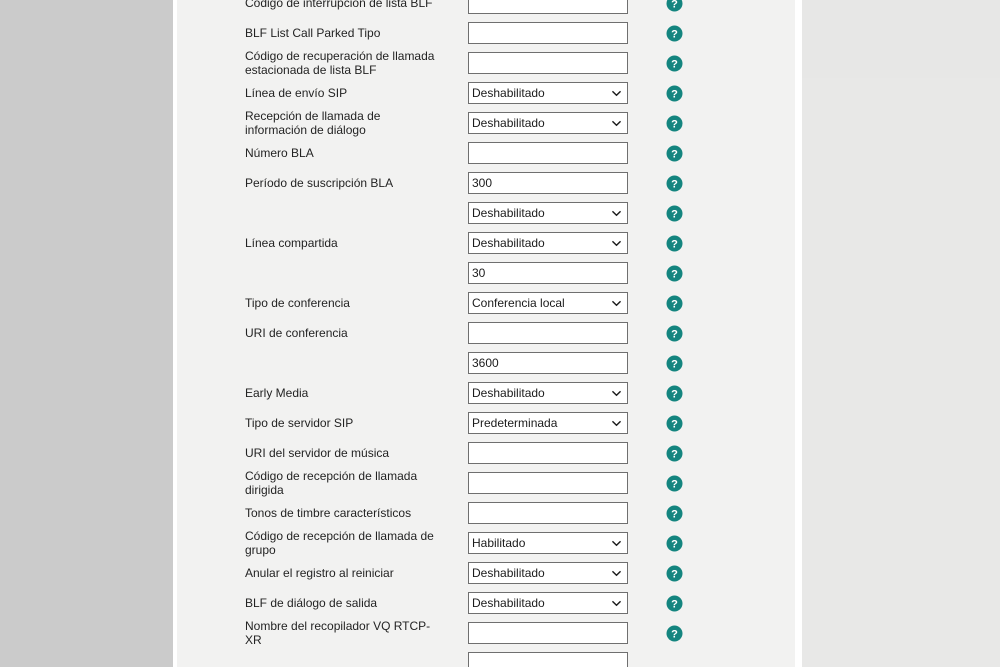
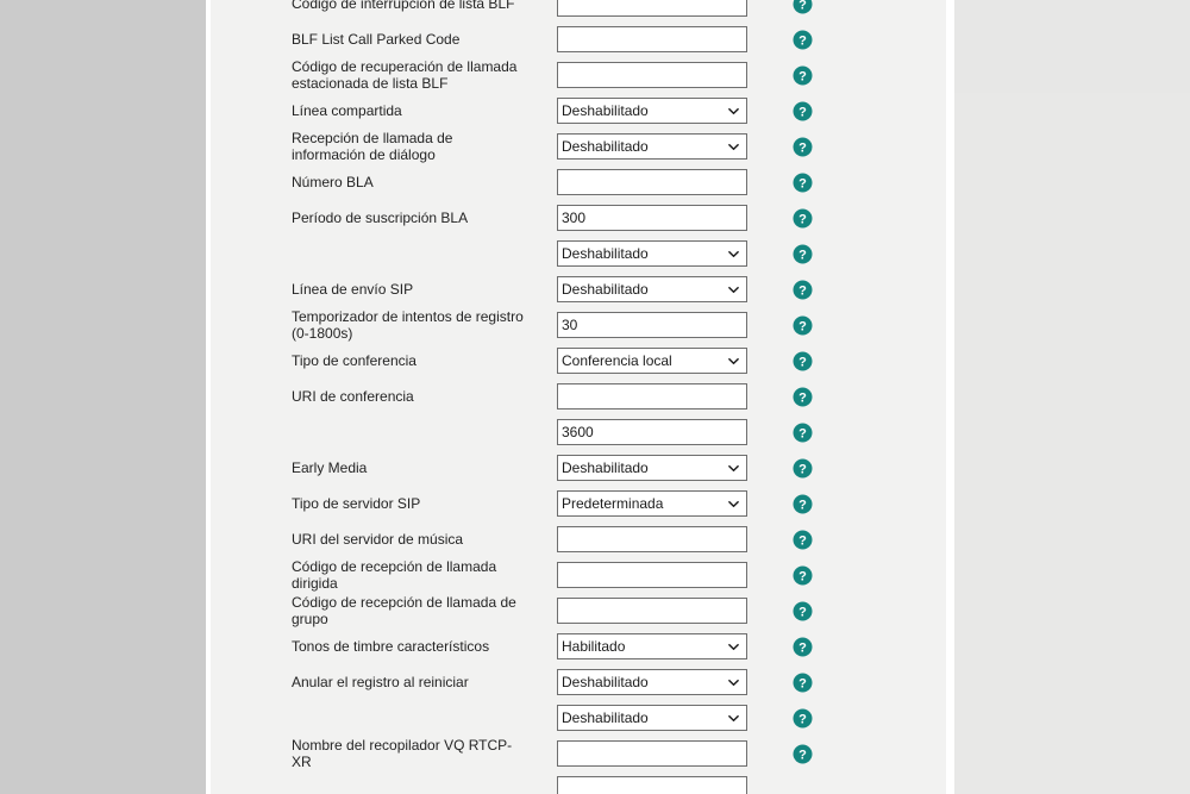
  Código de interrupción de lista BLF
  ?
- BLF List Call Parked Tipo
+ BLF List Call Parked Code
  ?
  Código de recuperación de llamada estacionada de lista BLF
  ?
- Línea de envío SIP
+ Línea compartida
  Deshabilitado
  ?
  Recepción de llamada de información de diálogo
  Deshabilitado
  ?
  Número BLA
  ?
  Período de suscripción BLA
  300
  ?
  Deshabilitado
  ?
- Línea compartida
+ Línea de envío SIP
  Deshabilitado
  ?
+ Temporizador de intentos de registro (0-1800s)
  30
  ?
  Tipo de conferencia
  Conferencia local
  ?
  URI de conferencia
  ?
  3600
  ?
  Early Media
  Deshabilitado
  ?
  Tipo de servidor SIP
  Predeterminada
  ?
  URI del servidor de música
  ?
  Código de recepción de llamada dirigida
  ?
- Tonos de timbre característicos
+ Código de recepción de llamada de grupo
  ?
- Código de recepción de llamada de grupo
+ Tonos de timbre característicos
  Habilitado
  ?
  Anular el registro al reiniciar
  Deshabilitado
  ?
- BLF de diálogo de salida
  Deshabilitado
  ?
  Nombre del recopilador VQ RTCP-XR
  ?
